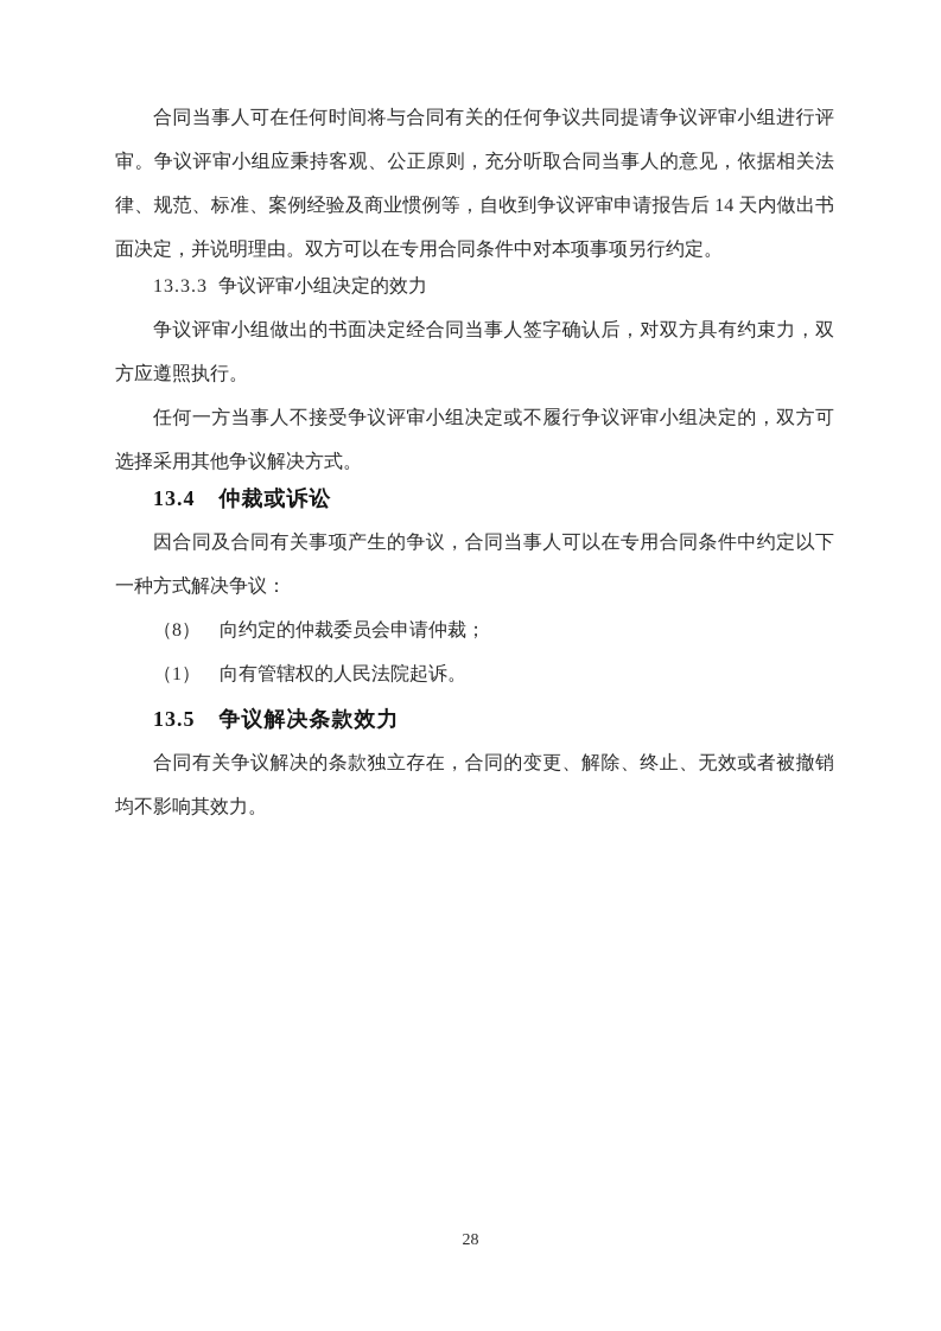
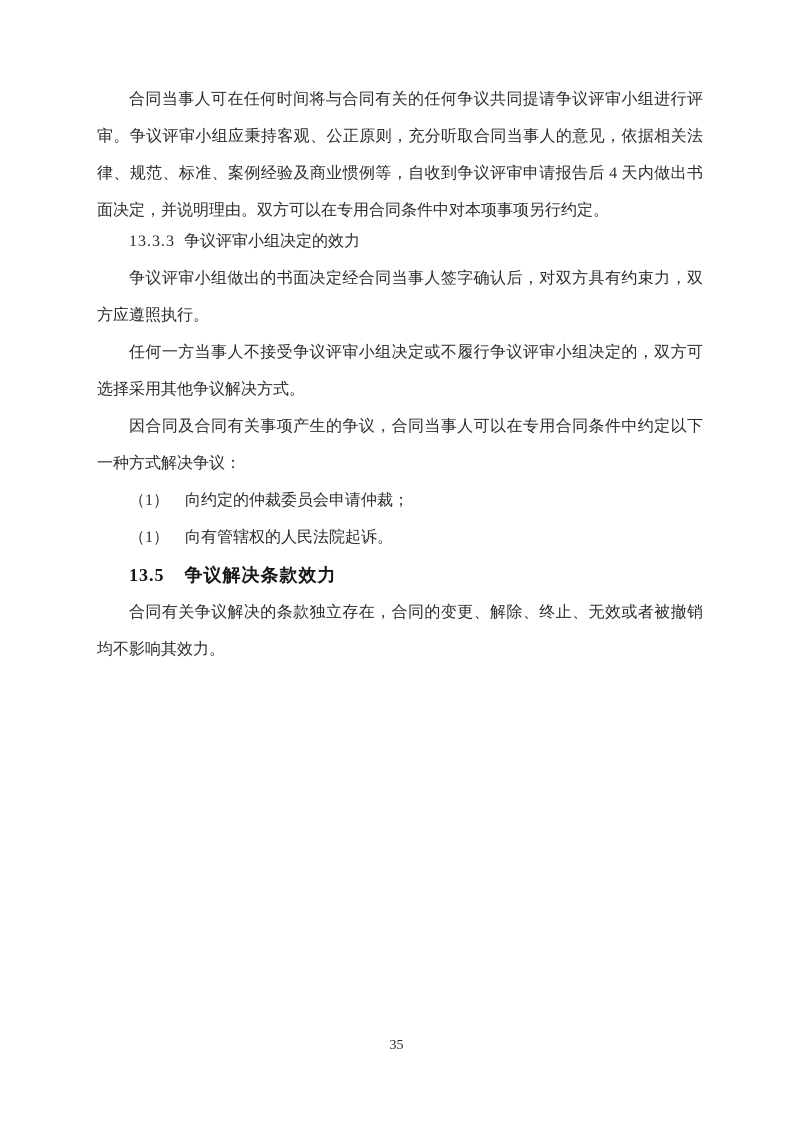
- 合同当事人可在任何时间将与合同有关的任何争议共同提请争议评审小组进行评审。争议评审小组应秉持客观、公正原则，充分听取合同当事人的意见，依据相关法律、规范、标准、案例经验及商业惯例等，自收到争议评审申请报告后 14 天内做出书面决定，并说明理由。双方可以在专用合同条件中对本项事项另行约定。
+ 合同当事人可在任何时间将与合同有关的任何争议共同提请争议评审小组进行评审。争议评审小组应秉持客观、公正原则，充分听取合同当事人的意见，依据相关法律、规范、标准、案例经验及商业惯例等，自收到争议评审申请报告后 4 天内做出书面决定，并说明理由。双方可以在专用合同条件中对本项事项另行约定。
  13.3.3 争议评审小组决定的效力
  争议评审小组做出的书面决定经合同当事人签字确认后，对双方具有约束力，双方应遵照执行。
  任何一方当事人不接受争议评审小组决定或不履行争议评审小组决定的，双方可选择采用其他争议解决方式。
- 13.4 仲裁或诉讼
  因合同及合同有关事项产生的争议，合同当事人可以在专用合同条件中约定以下一种方式解决争议：
- （8） 向约定的仲裁委员会申请仲裁；
+ （1） 向约定的仲裁委员会申请仲裁；
  （1） 向有管辖权的人民法院起诉。
  13.5 争议解决条款效力
  合同有关争议解决的条款独立存在，合同的变更、解除、终止、无效或者被撤销均不影响其效力。
- 28
+ 35
